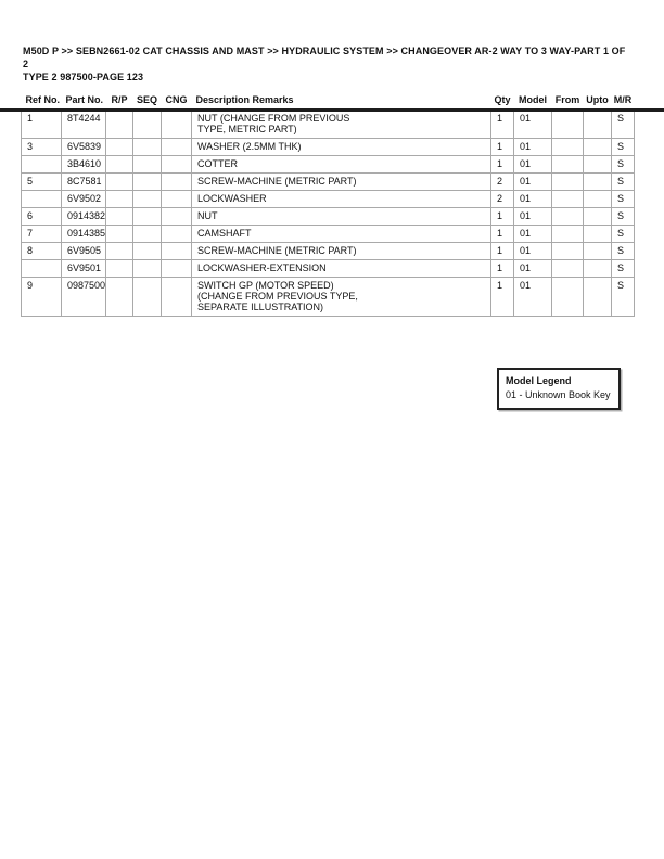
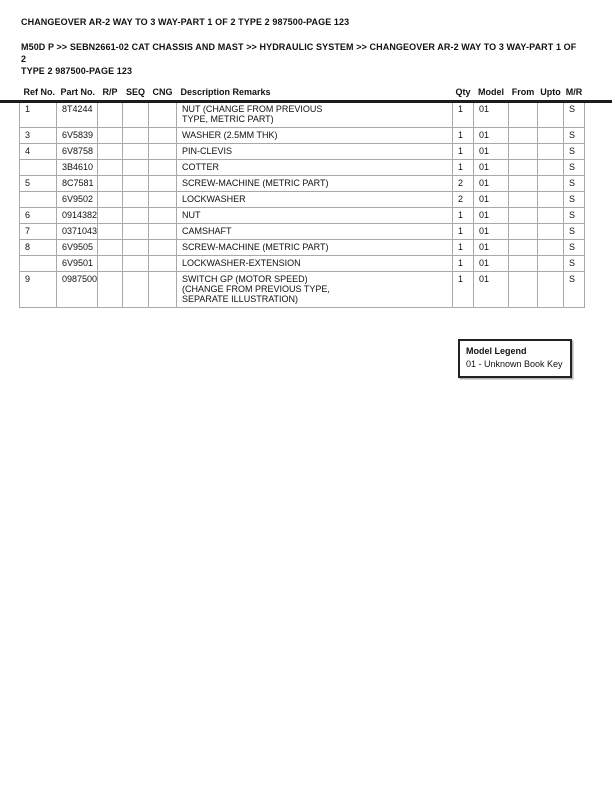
+ CHANGEOVER AR-2 WAY TO 3 WAY-PART 1 OF 2 TYPE 2 987500-PAGE 123
  M50D P >> SEBN2661-02 CAT CHASSIS AND MAST >> HYDRAULIC SYSTEM >> CHANGEOVER AR-2 WAY TO 3 WAY-PART 1 OF 2
  TYPE 2 987500-PAGE 123
  	Ref No.	Part No.	R/P	SEQ	CNG	Description Remarks	Qty	Model	From	Upto	M/R
  1	8T4244				NUT (CHANGE FROM PREVIOUS TYPE, METRIC PART)	1	01			S
  3	6V5839				WASHER (2.5MM THK)	1	01			S
+ 4	6V8758				PIN-CLEVIS	1	01			S
  	3B4610				COTTER	1	01			S
  5	8C7581				SCREW-MACHINE (METRIC PART)	2	01			S
  	6V9502				LOCKWASHER	2	01			S
  6	0914382				NUT	1	01			S
- 7	0914385				CAMSHAFT	1	01			S
+ 7	0371043				CAMSHAFT	1	01			S
  8	6V9505				SCREW-MACHINE (METRIC PART)	1	01			S
  	6V9501				LOCKWASHER-EXTENSION	1	01			S
  9	0987500				SWITCH GP (MOTOR SPEED) (CHANGE FROM PREVIOUS TYPE, SEPARATE ILLUSTRATION)	1	01			S
  Model Legend
  01 - Unknown Book Key
